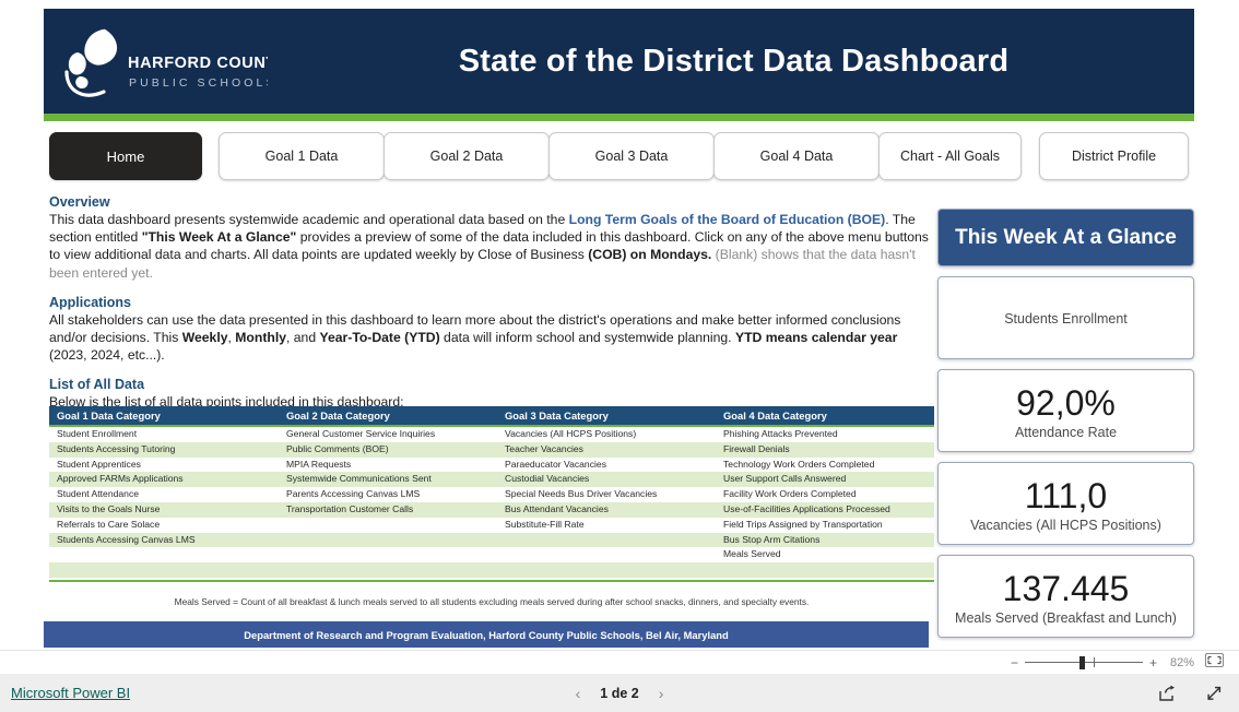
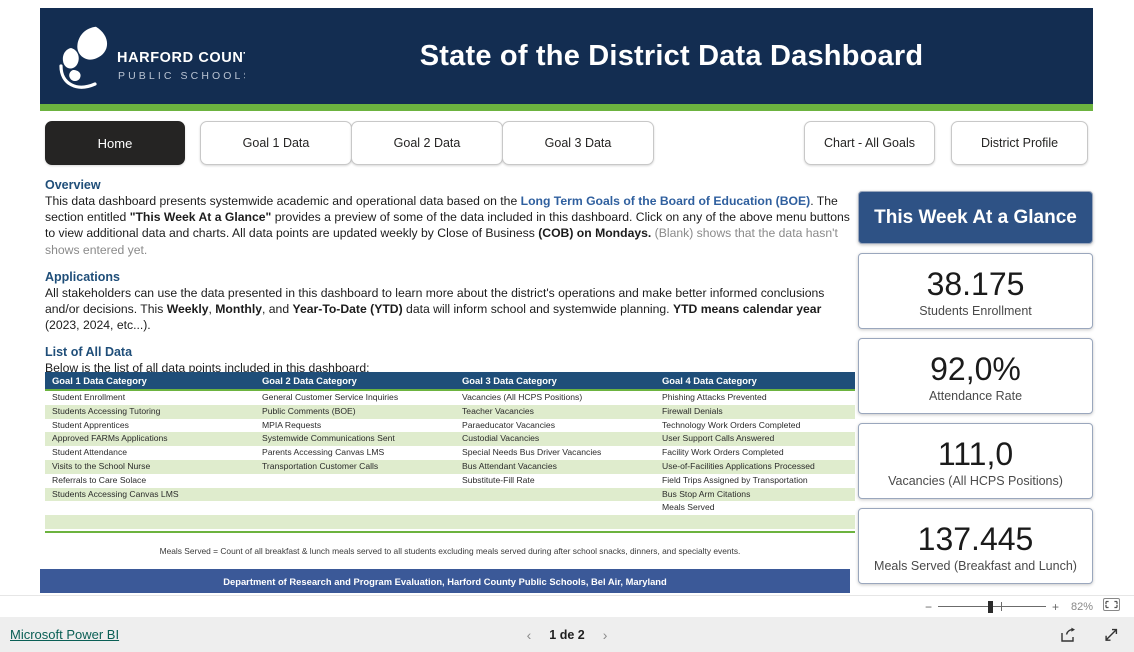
  HARFORD COUN
  PUBLIC SCHOOL
  State of the District Data Dashboard
  Home
  Goal 1 Data
  Goal 2 Data
  Goal 3 Data
- Goal 4 Data
  Chart - All Goals
  District Profile
  Overview
- This data dashboard presents systemwide academic and operational data based on the Long Term Goals of the Board of Education (BOE). The section entitled "This Week At a Glance" provides a preview of some of the data included in this dashboard. Click on any of the above menu buttons to view additional data and charts. All data points are updated weekly by Close of Business (COB) on Mondays. (Blank) shows that the data hasn't been entered yet.
+ This data dashboard presents systemwide academic and operational data based on the Long Term Goals of the Board of Education (BOE). The section entitled "This Week At a Glance" provides a preview of some of the data included in this dashboard. Click on any of the above menu buttons to view additional data and charts. All data points are updated weekly by Close of Business (COB) on Mondays. (Blank) shows that the data hasn't shows entered yet.
  Applications
  All stakeholders can use the data presented in this dashboard to learn more about the district's operations and make better informed conclusions and/or decisions. This Weekly, Monthly, and Year-To-Date (YTD) data will inform school and systemwide planning. YTD means calendar year (2023, 2024, etc...).
  List of All Data
  Below is the list of all data points included in this dashboard:
  Goal 1 Data Category
  Goal 2 Data Category
  Goal 3 Data Category
  Goal 4 Data Category
  Student Enrollment
  Students Accessing Tutoring
  Student Apprentices
  Approved FARMs Applications
  Student Attendance
- Visits to the Goals Nurse
+ Visits to the School Nurse
  Referrals to Care Solace
  Students Accessing Canvas LMS
  General Customer Service Inquiries
  Public Comments (BOE)
  MPIA Requests
  Systemwide Communications Sent
  Parents Accessing Canvas LMS
  Transportation Customer Calls
  Vacancies (All HCPS Positions)
  Teacher Vacancies
  Paraeducator Vacancies
  Custodial Vacancies
  Special Needs Bus Driver Vacancies
  Bus Attendant Vacancies
  Substitute-Fill Rate
  Phishing Attacks Prevented
  Firewall Denials
  Technology Work Orders Completed
  User Support Calls Answered
  Facility Work Orders Completed
  Use-of-Facilities Applications Processed
  Field Trips Assigned by Transportation
  Bus Stop Arm Citations
  Meals Served
  Meals Served = Count of all breakfast & lunch meals served to all students excluding meals served during after school snacks, dinners, and specialty events.
  Department of Research and Program Evaluation, Harford County Public Schools, Bel Air, Maryland
  This Week At a Glance
+ 38.175
  Students Enrollment
  92,0%
  Attendance Rate
  111,0
  Vacancies (All HCPS Positions)
  137.445
  Meals Served (Breakfast and Lunch)
  −
  +
  82%
  Microsoft Power BI
  ‹
  1 de 2
  ›
